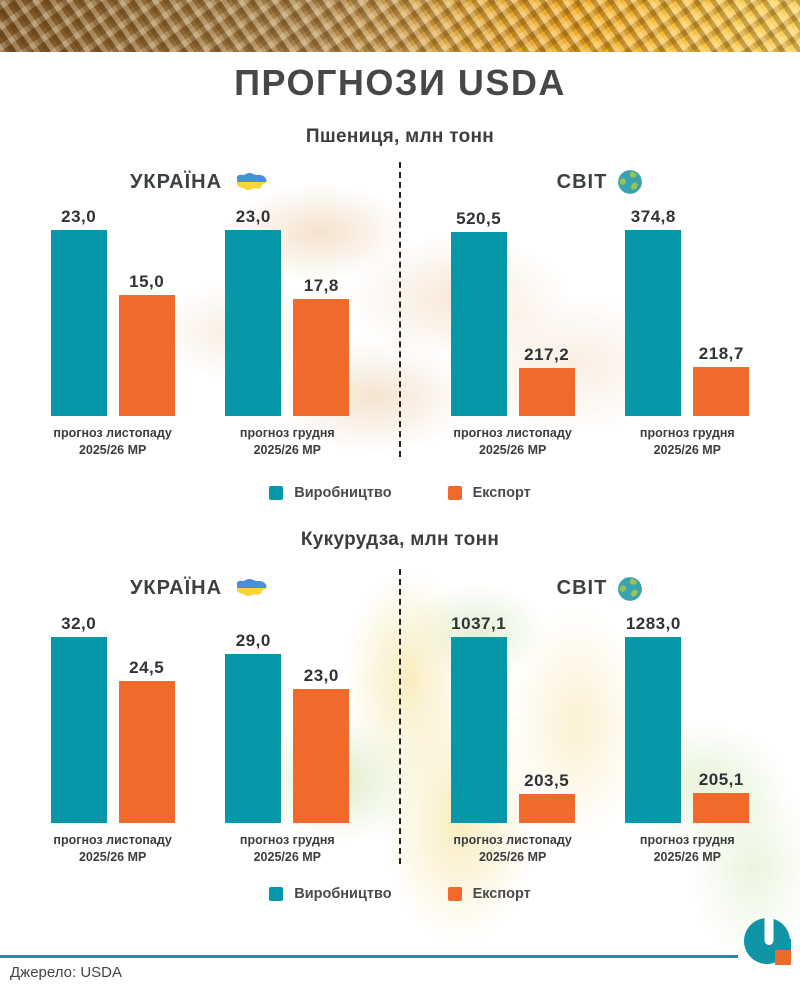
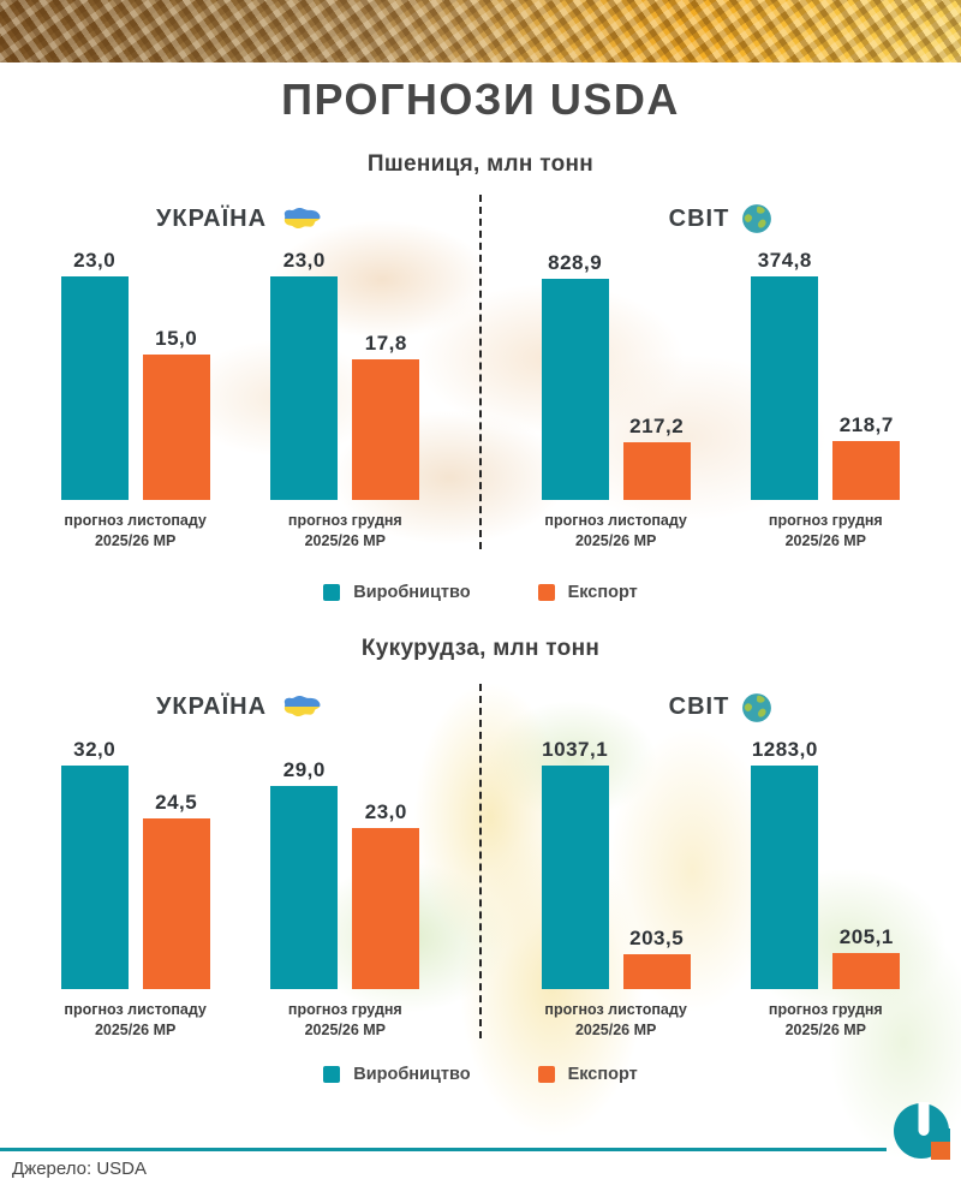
  ПРОГНОЗИ USDA
  Пшениця, млн тонн
  УКРАЇНА
  23,0
  15,0
  прогноз листопаду
  2025/26 МР
  23,0
  17,8
  прогноз грудня
  2025/26 МР
  СВІТ
- 520,5
+ 828,9
  217,2
  прогноз листопаду
  2025/26 МР
  374,8
  218,7
  прогноз грудня
  2025/26 МР
  Виробництво
  Експорт
  Кукурудза, млн тонн
  УКРАЇНА
  32,0
  24,5
  прогноз листопаду
  2025/26 МР
  29,0
  23,0
  прогноз грудня
  2025/26 МР
  СВІТ
  1037,1
  203,5
  прогноз листопаду
  2025/26 МР
  1283,0
  205,1
  прогноз грудня
  2025/26 МР
  Виробництво
  Експорт
  Джерело: USDA
